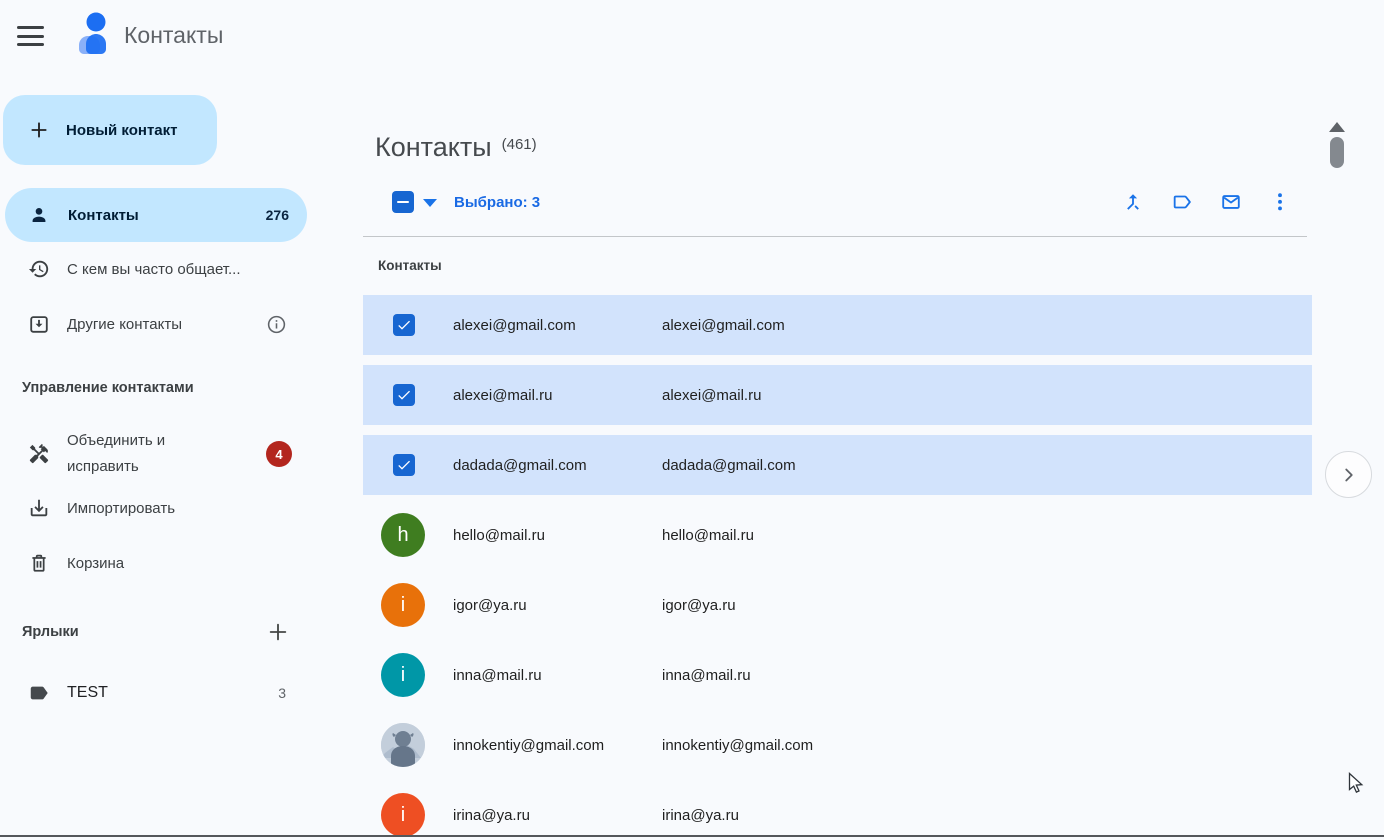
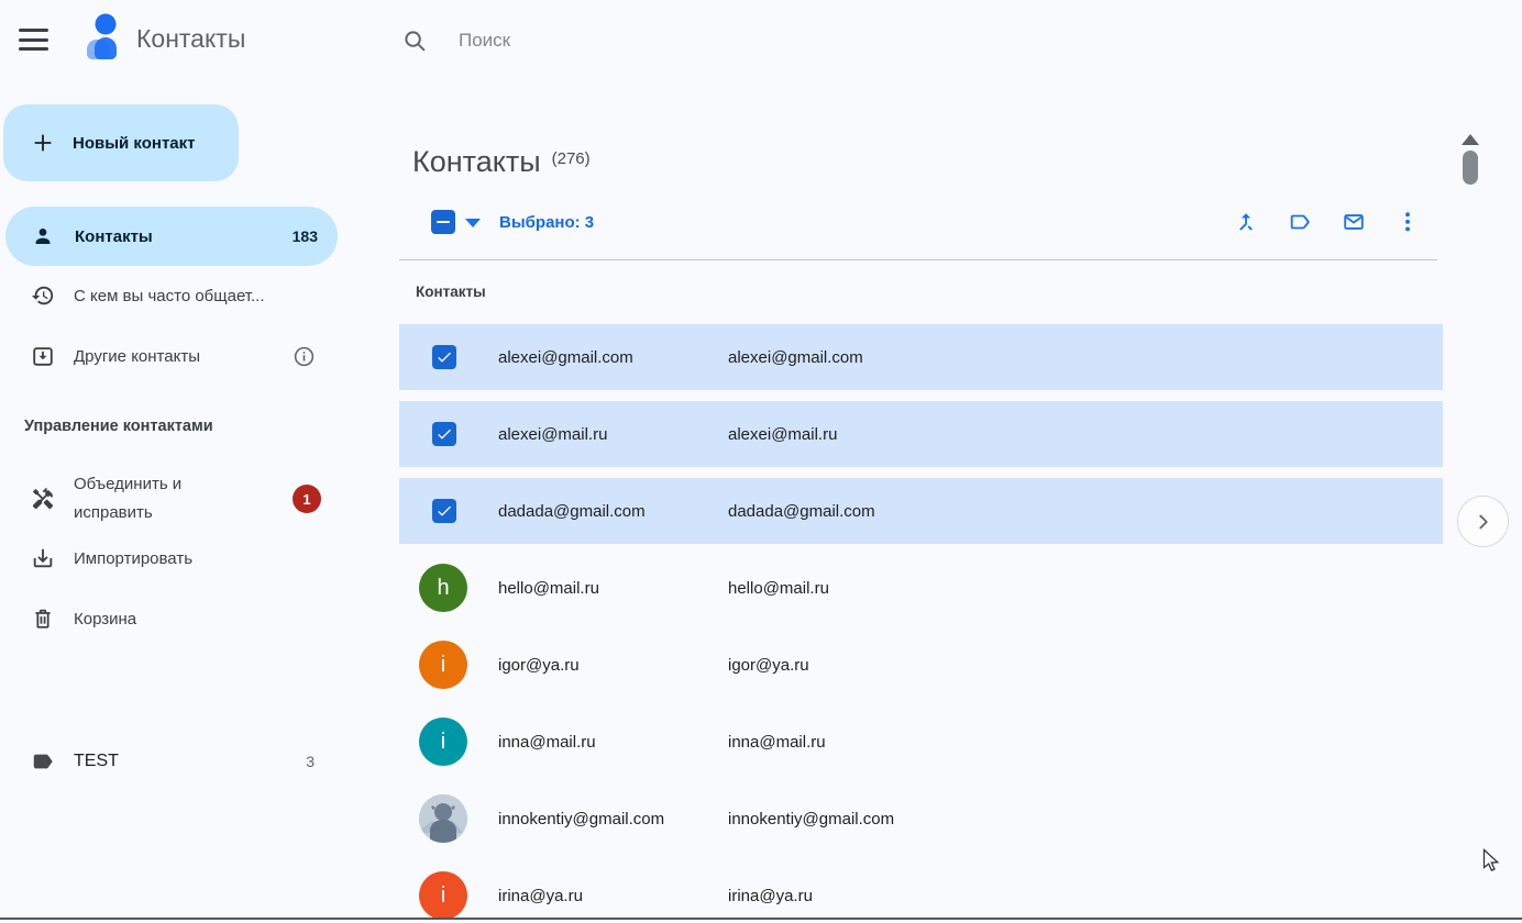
  Контакты
+ Поиск
  Новый контакт
  Контакты
- 276
+ 183
  С кем вы часто общает...
  Другие контакты
  Управление контактами
  Объединить и исправить
- 4
+ 1
  Импортировать
  Корзина
- Ярлыки
  TEST
  3
- Контакты (461)
+ Контакты (276)
  Выбрано: 3
  Контакты
  alexei@gmail.com
  alexei@gmail.com
  alexei@mail.ru
  alexei@mail.ru
  dadada@gmail.com
  dadada@gmail.com
  h
  hello@mail.ru
  hello@mail.ru
  i
  igor@ya.ru
  igor@ya.ru
  i
  inna@mail.ru
  inna@mail.ru
  innokentiy@gmail.com
  innokentiy@gmail.com
  i
  irina@ya.ru
  irina@ya.ru
